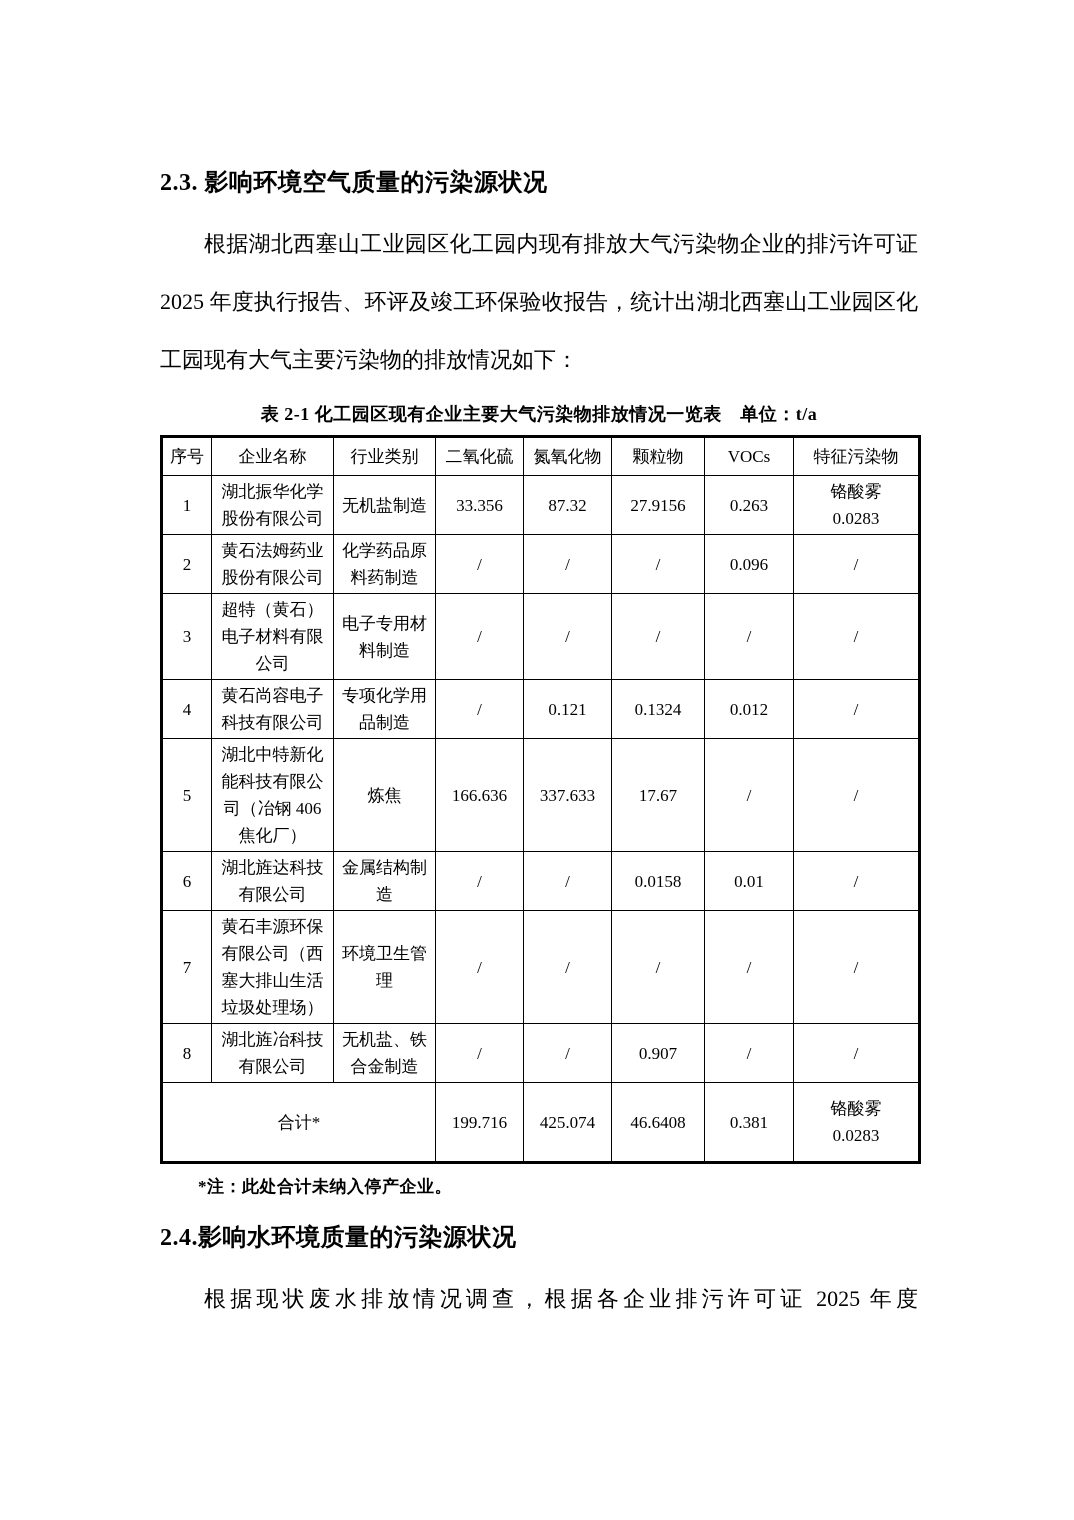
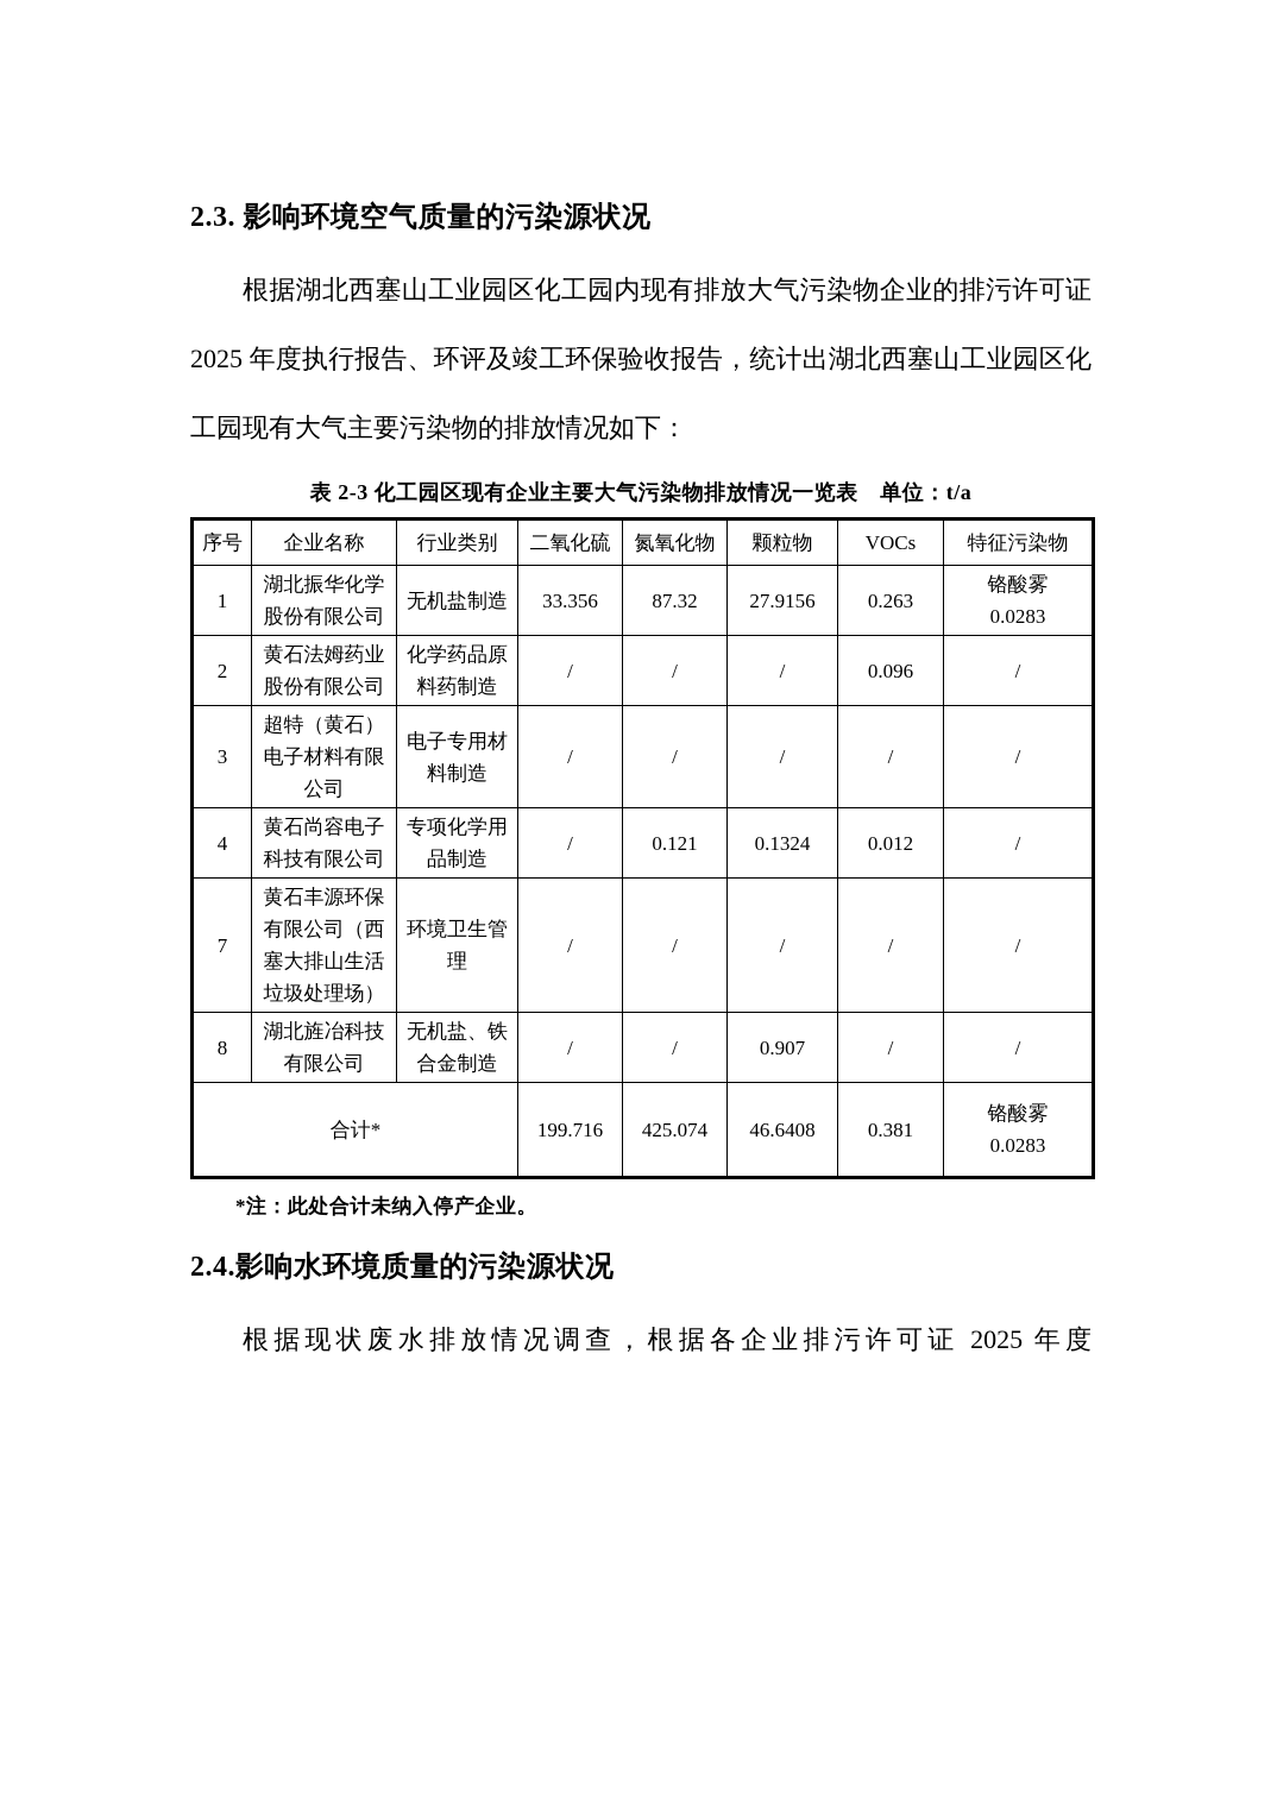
  2.3. 影响环境空气质量的污染源状况
  根据湖北西塞山工业园区化工园内现有排放大气污染物企业的排污许可证 2025 年度执行报告、环评及竣工环保验收报告，统计出湖北西塞山工业园区化工园现有大气主要污染物的排放情况如下：
- 表 2-1 化工园区现有企业主要大气污染物排放情况一览表 单位：t/a
+ 表 2-3 化工园区现有企业主要大气污染物排放情况一览表 单位：t/a
  序号	企业名称	行业类别	二氧化硫	氮氧化物	颗粒物	VOCs	特征污染物
  1	湖北振华化学股份有限公司	无机盐制造	33.356	87.32	27.9156	0.263	铬酸雾 0.0283
  2	黄石法姆药业股份有限公司	化学药品原料药制造	/	/	/	0.096	/
  3	超特（黄石）电子材料有限公司	电子专用材料制造	/	/	/	/	/
  4	黄石尚容电子科技有限公司	专项化学用品制造	/	0.121	0.1324	0.012	/
- 5	湖北中特新化能科技有限公司（冶钢 406 焦化厂）	炼焦	166.636	337.633	17.67	/	/
- 6	湖北旌达科技有限公司	金属结构制造	/	/	0.0158	0.01	/
  7	黄石丰源环保有限公司（西塞大排山生活垃圾处理场）	环境卫生管理	/	/	/	/	/
  8	湖北旌冶科技有限公司	无机盐、铁合金制造	/	/	0.907	/	/
  合计*	199.716	425.074	46.6408	0.381	铬酸雾 0.0283
  *注：此处合计未纳入停产企业。
  2.4.影响水环境质量的污染源状况
  根据现状废水排放情况调查，根据各企业排污许可证 2025 年度
